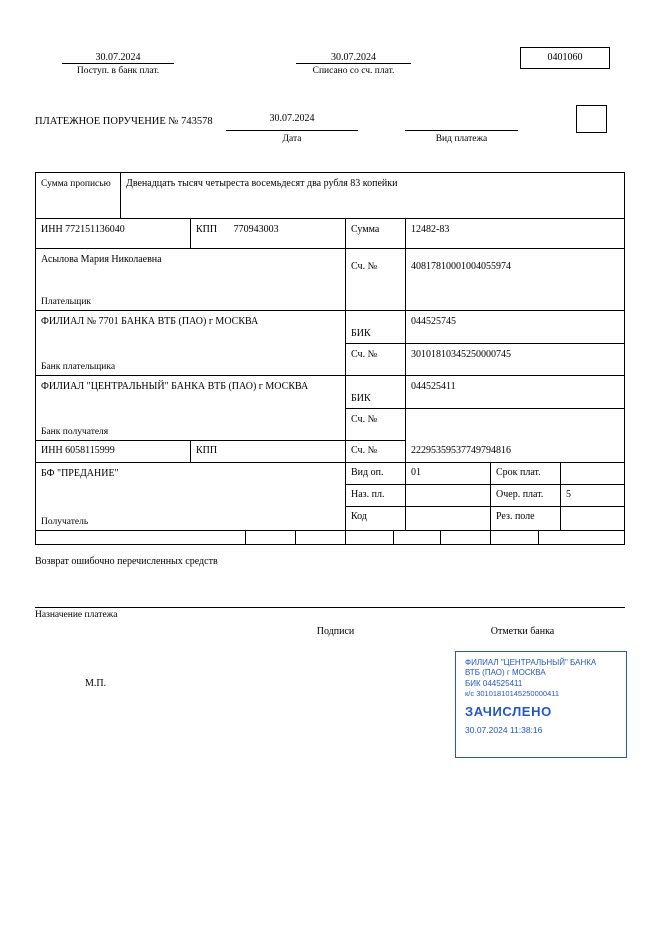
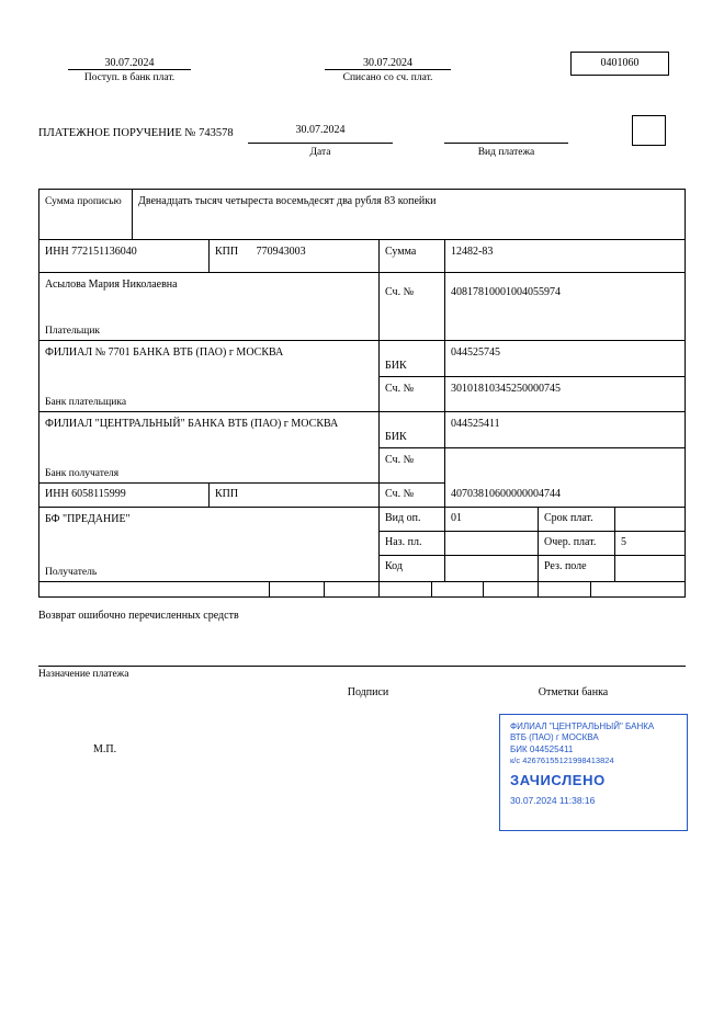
  30.07.2024
  Поступ. в банк плат.
  30.07.2024
  Списано со сч. плат.
  0401060
  ПЛАТЕЖНОЕ ПОРУЧЕНИЕ № 743578
  30.07.2024
  Дата
  Вид платежа
  Сумма прописью
  Двенадцать тысяч четыреста восемьдесят два рубля 83 копейки
  ИНН 772151136040
  КПП 770943003
  Сумма
  12482-83
  Асылова Мария Николаевна
  Плательщик
  Сч. №
  40817810001004055974
  ФИЛИАЛ № 7701 БАНКА ВТБ (ПАО) г МОСКВА
  Банк плательщика
  БИК
  044525745
  Сч. №
  30101810345250000745
  ФИЛИАЛ "ЦЕНТРАЛЬНЫЙ" БАНКА ВТБ (ПАО) г МОСКВА
  Банк получателя
  БИК
  044525411
  Сч. №
  ИНН 6058115999
  КПП
  Сч. №
- 22295359537749794816
+ 40703810600000004744
  БФ "ПРЕДАНИЕ"
  Получатель
  Вид оп.
  01
  Срок плат.
  Наз. пл.
  Очер. плат.
  5
  Код
  Рез. поле
  Возврат ошибочно перечисленных средств
  Назначение платежа
  Подписи
  Отметки банка
  М.П.
  ФИЛИАЛ "ЦЕНТРАЛЬНЫЙ" БАНКА
  ВТБ (ПАО) г МОСКВА
  БИК 044525411
- к/с 30101810145250000411
+ к/с 42676155121998413824
  ЗАЧИСЛЕНО
  30.07.2024 11:38:16
